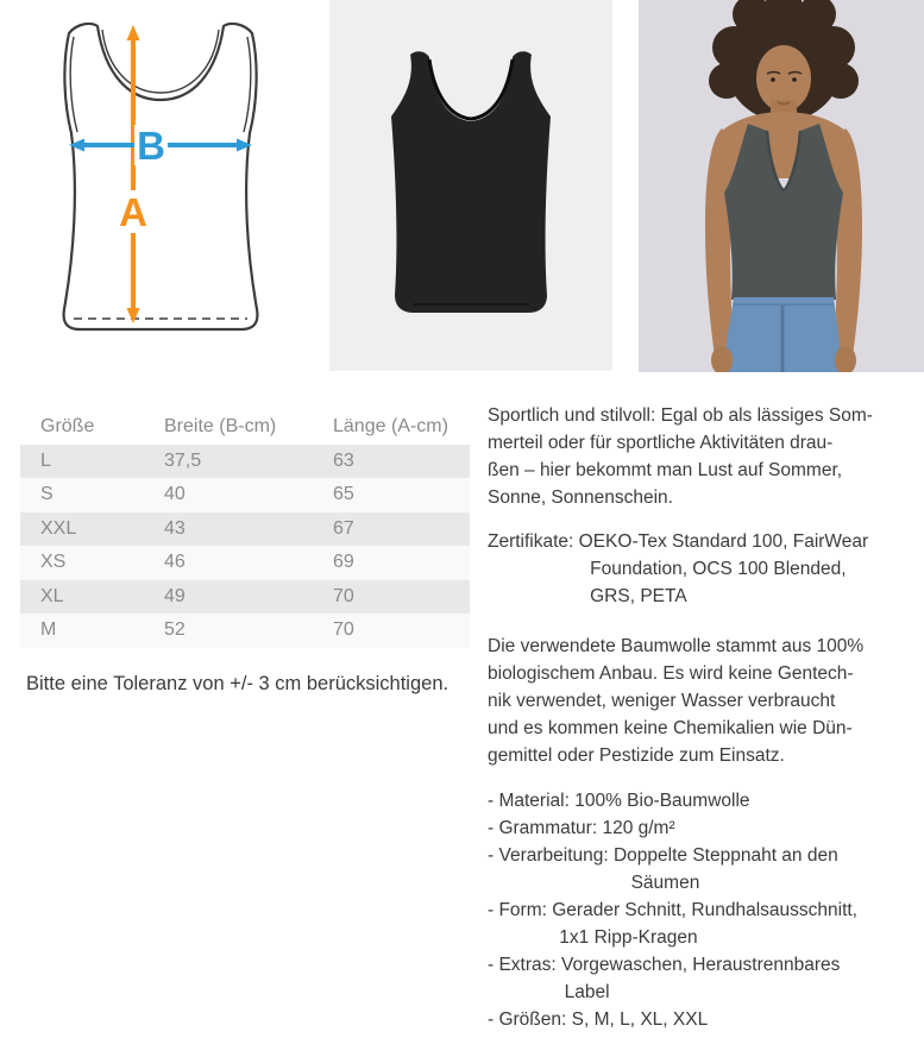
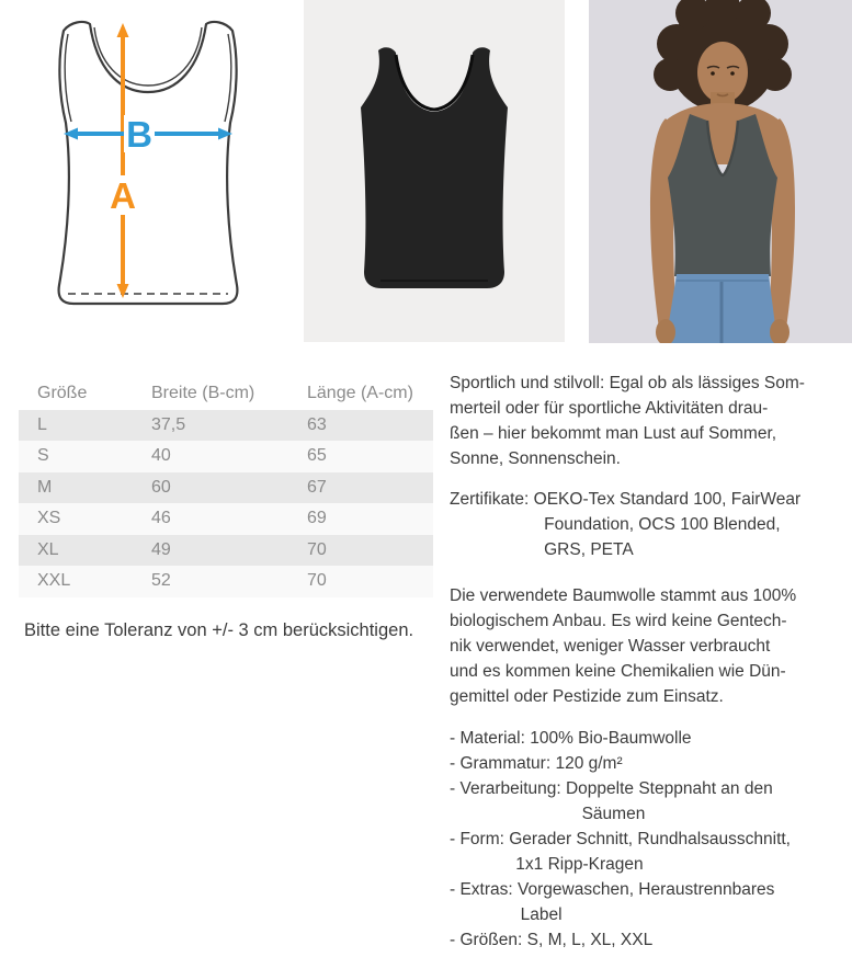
  A
  B
  Größe
  Breite (B-cm)
  Länge (A-cm)
  L
  37,5
  63
  S
  40
  65
- XXL
+ M
- 43
+ 60
  67
  XS
  46
  69
  XL
  49
  70
- M
+ XXL
  52
  70
  Bitte eine Toleranz von +/- 3 cm berücksichtigen.
  Sportlich und stilvoll: Egal ob als lässiges Som-
  merteil oder für sportliche Aktivitäten drau-
  ßen – hier bekommt man Lust auf Sommer,
  Sonne, Sonnenschein.
  Zertifikate: OEKO-Tex Standard 100, FairWear
  Foundation, OCS 100 Blended,
  GRS, PETA
  Die verwendete Baumwolle stammt aus 100%
  biologischem Anbau. Es wird keine Gentech-
  nik verwendet, weniger Wasser verbraucht
  und es kommen keine Chemikalien wie Dün-
  gemittel oder Pestizide zum Einsatz.
  - Material: 100% Bio-Baumwolle
  - Grammatur: 120 g/m²
  - Verarbeitung: Doppelte Steppnaht an den
  Säumen
  - Form: Gerader Schnitt, Rundhalsausschnitt,
  1x1 Ripp-Kragen
  - Extras: Vorgewaschen, Heraustrennbares
  Label
  - Größen: S, M, L, XL, XXL
